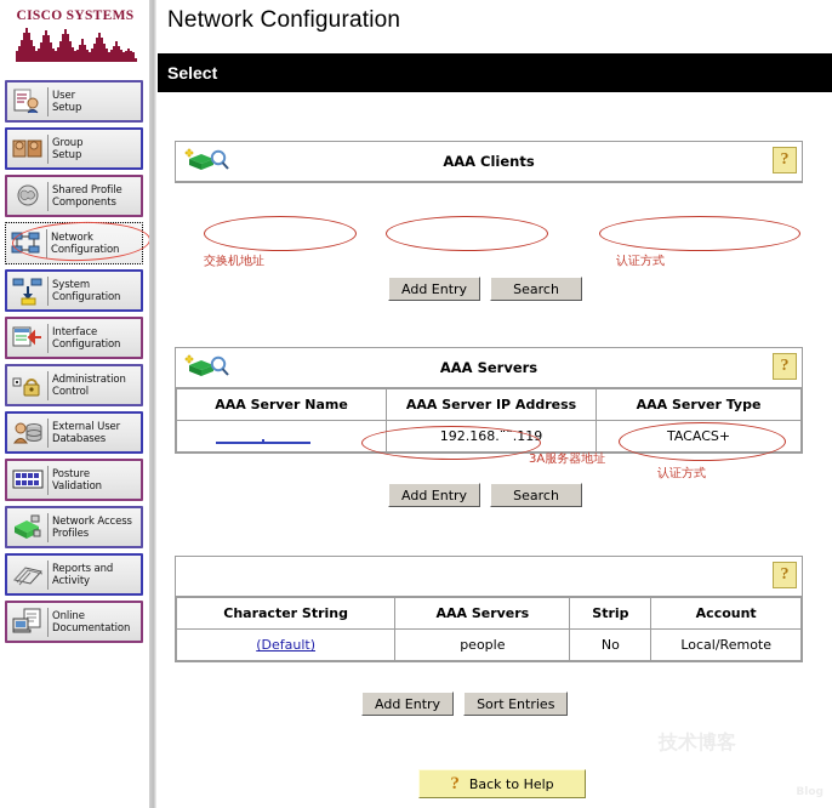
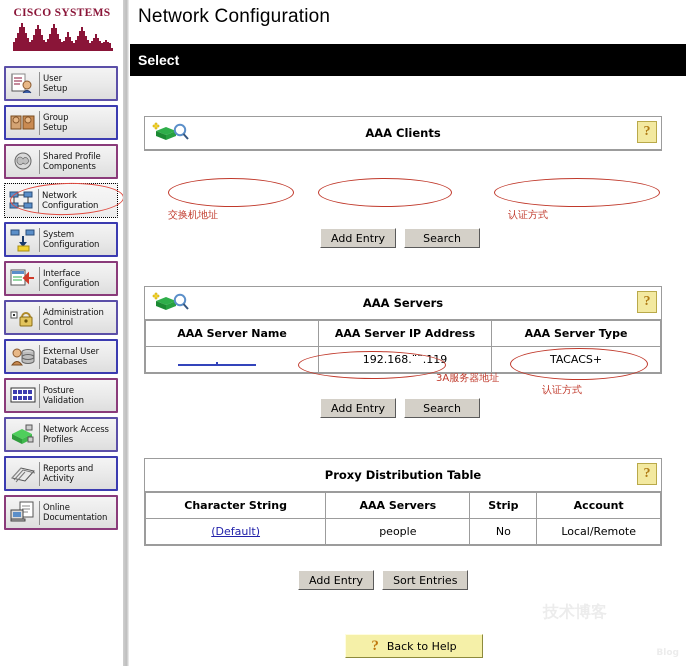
  CISCO SYSTEMS
  User
  Setup
  Group
  Setup
  Shared Profile
  Components
  Network
  Configuration
  System
  Configuration
  Interface
  Configuration
  Administration
  Control
  External User
  Databases
  Posture
  Validation
  Network Access
  Profiles
  Reports and
  Activity
  Online
  Documentation
  Network Configuration
  Select
  AAA Clients
  ?
  交换机地址
  认证方式
  Add Entry
  Search
  AAA Servers
  ?
  AAA Server Name	AAA Server IP Address	AAA Server Type
  	192.168.¨¨.119	TACACS+
  3A服务器地址
  认证方式
  Add Entry
  Search
+ Proxy Distribution Table
  ?
  Character String	AAA Servers	Strip	Account
  (Default)	people	No	Local/Remote
  Add Entry
  Sort Entries
  ?
  Back to Help
